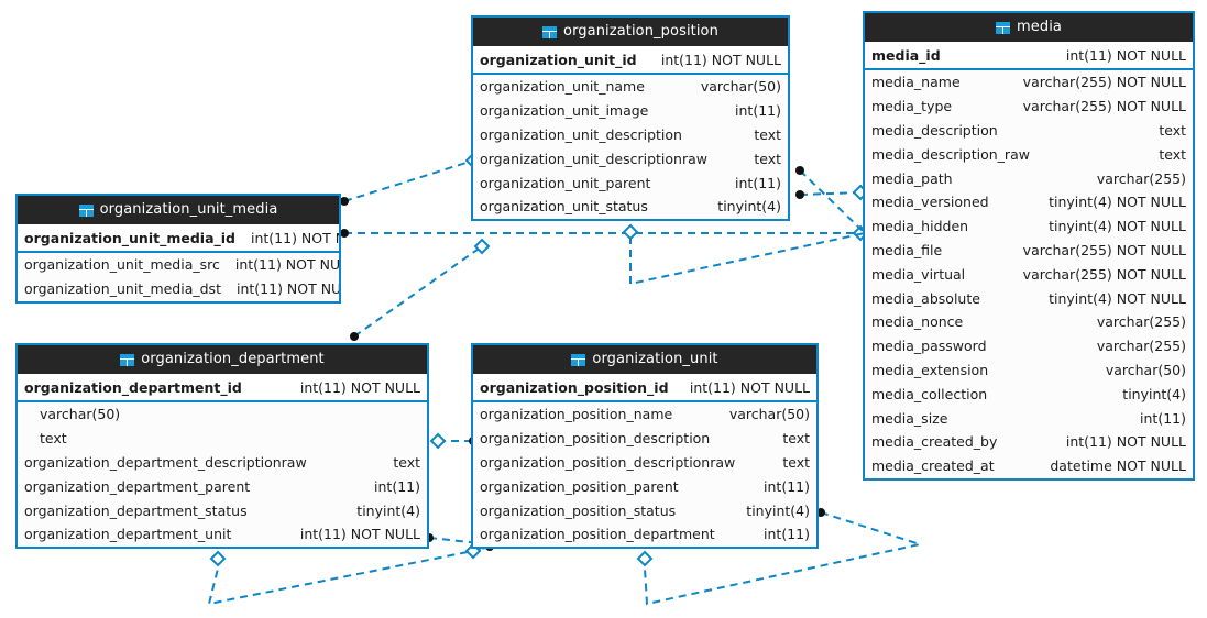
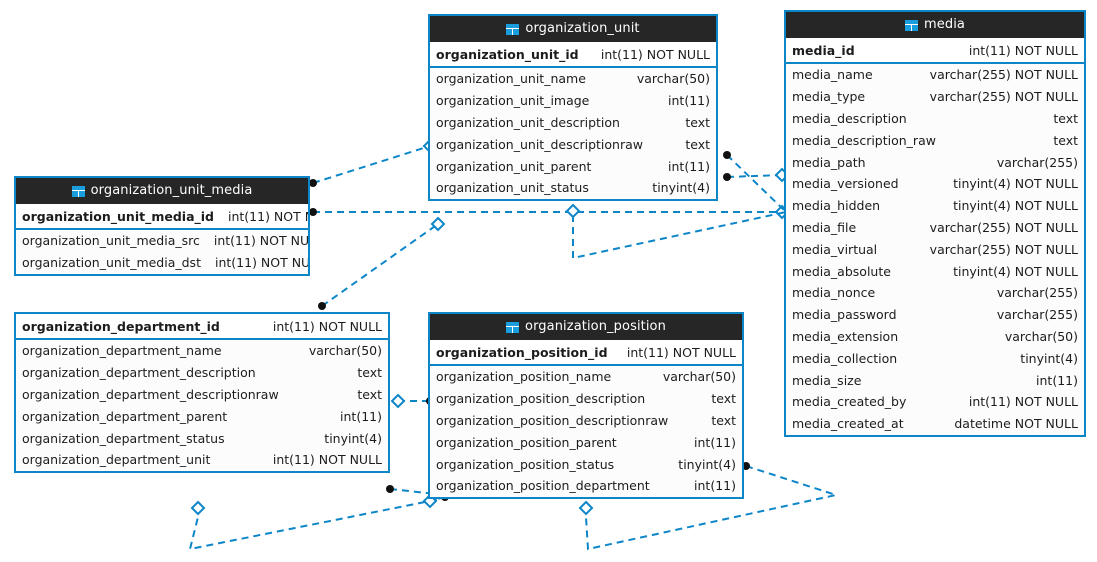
- organization_position
+ organization_unit
  organization_unit_id
  int(11) NOT NULL
  organization_unit_name
  varchar(50)
  organization_unit_image
  int(11)
  organization_unit_description
  text
  organization_unit_descriptionraw
  text
  organization_unit_parent
  int(11)
  organization_unit_status
  tinyint(4)
  media
  media_id
  int(11) NOT NULL
  media_name
  varchar(255) NOT NULL
  media_type
  varchar(255) NOT NULL
  media_description
  text
  media_description_raw
  text
  media_path
  varchar(255)
  media_versioned
  tinyint(4) NOT NULL
  media_hidden
  tinyint(4) NOT NULL
  media_file
  varchar(255) NOT NULL
  media_virtual
  varchar(255) NOT NULL
  media_absolute
  tinyint(4) NOT NULL
  media_nonce
  varchar(255)
  media_password
  varchar(255)
  media_extension
  varchar(50)
  media_collection
  tinyint(4)
  media_size
  int(11)
  media_created_by
  int(11) NOT NULL
  media_created_at
  datetime NOT NULL
  organization_unit_media
  organization_unit_media_id
  int(11) NOT
  organization_unit_media_src
  int(11) NOT NU
  organization_unit_media_dst
  int(11) NOT NU
- organization_department
  organization_department_id
  int(11) NOT NULL
+ organization_department_name
  varchar(50)
+ organization_department_description
  text
  organization_department_descriptionraw
  text
  organization_department_parent
  int(11)
  organization_department_status
  tinyint(4)
  organization_department_unit
  int(11) NOT NULL
- organization_unit
+ organization_position
  organization_position_id
  int(11) NOT NULL
  organization_position_name
  varchar(50)
  organization_position_description
  text
  organization_position_descriptionraw
  text
  organization_position_parent
  int(11)
  organization_position_status
  tinyint(4)
  organization_position_department
  int(11)
